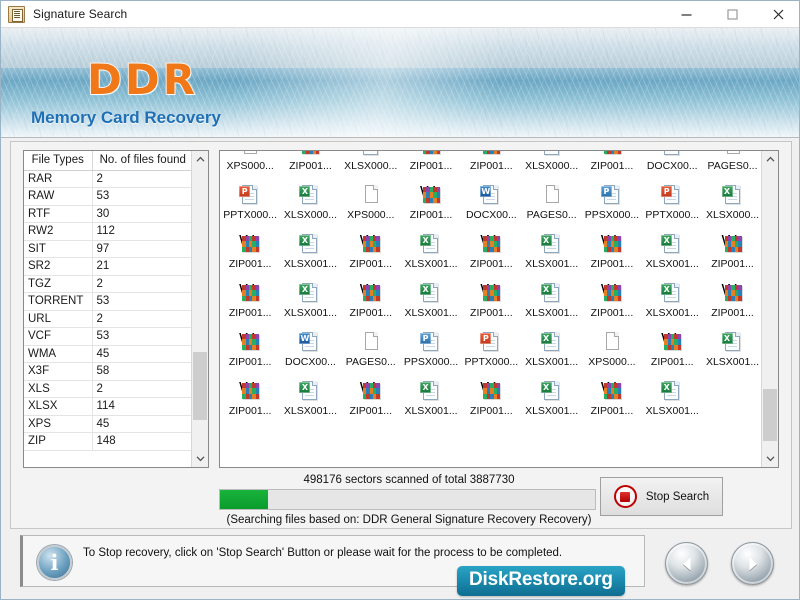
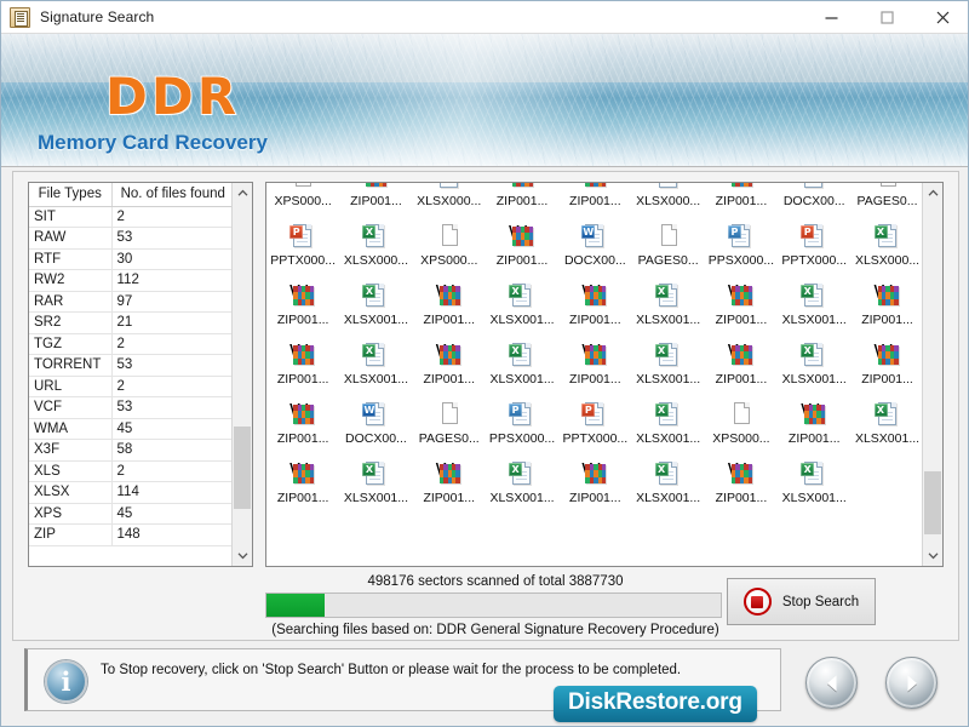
  Signature Search
  DDR
  Memory Card Recovery
  File Types	No. of files found
- RAR	2
+ SIT	2
  RAW	53
  RTF	30
  RW2	112
- SIT	97
+ RAR	97
  SR2	21
  TGZ	2
  TORRENT	53
  URL	2
  VCF	53
  WMA	45
  X3F	58
  XLS	2
  XLSX	114
  XPS	45
  ZIP	148
  XPS000...
  ZIP001...
  XLSX000...
  ZIP001...
  ZIP001...
  XLSX000...
  ZIP001...
  DOCX00...
  PAGES0...
  P
  PPTX000...
  X
  XLSX000...
  XPS000...
  ZIP001...
  W
  DOCX00...
  PAGES0...
  P
  PPSX000...
  P
  PPTX000...
  X
  XLSX000...
  ZIP001...
  X
  XLSX001...
  ZIP001...
  X
  XLSX001...
  ZIP001...
  X
  XLSX001...
  ZIP001...
  X
  XLSX001...
  ZIP001...
  ZIP001...
  X
  XLSX001...
  ZIP001...
  X
  XLSX001...
  ZIP001...
  X
  XLSX001...
  ZIP001...
  X
  XLSX001...
  ZIP001...
  ZIP001...
  W
  DOCX00...
  PAGES0...
  P
  PPSX000...
  P
  PPTX000...
  X
  XLSX001...
  XPS000...
  ZIP001...
  X
  XLSX001...
  ZIP001...
  X
  XLSX001...
  ZIP001...
  X
  XLSX001...
  ZIP001...
  X
  XLSX001...
  ZIP001...
  X
  XLSX001...
  498176 sectors scanned of total 3887730
- (Searching files based on: DDR General Signature Recovery Recovery)
+ (Searching files based on: DDR General Signature Recovery Procedure)
  Stop Search
  i
  To Stop recovery, click on 'Stop Search' Button or please wait for the process to be completed.
  DiskRestore.org
